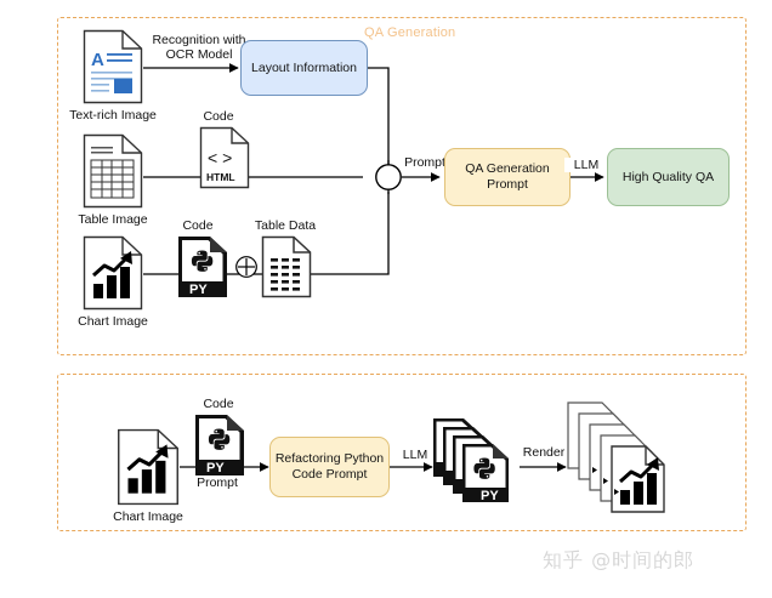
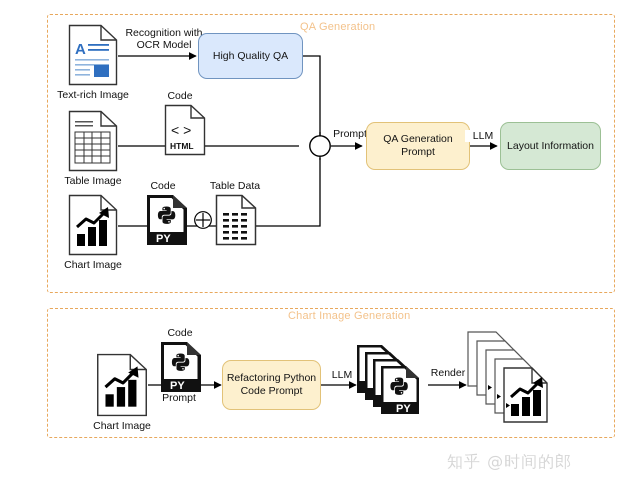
  QA Generation
+ Chart Image Generation
  A
  Text-rich Image
  Table Image
  Chart Image
  Code
  < >
  HTML
  Code
  PY
  Table Data
  Recognition with
  OCR Model
- Layout Information
+ High Quality QA
  Promp
  QA Generation
  Prompt
  LLM
- High Quality QA
+ Layout Information
  Chart Image
  Code
  PY
  Prompt
  Refactoring Python
  Code Prompt
  LLM
  PY
  Render
  知乎 @时间的郎
